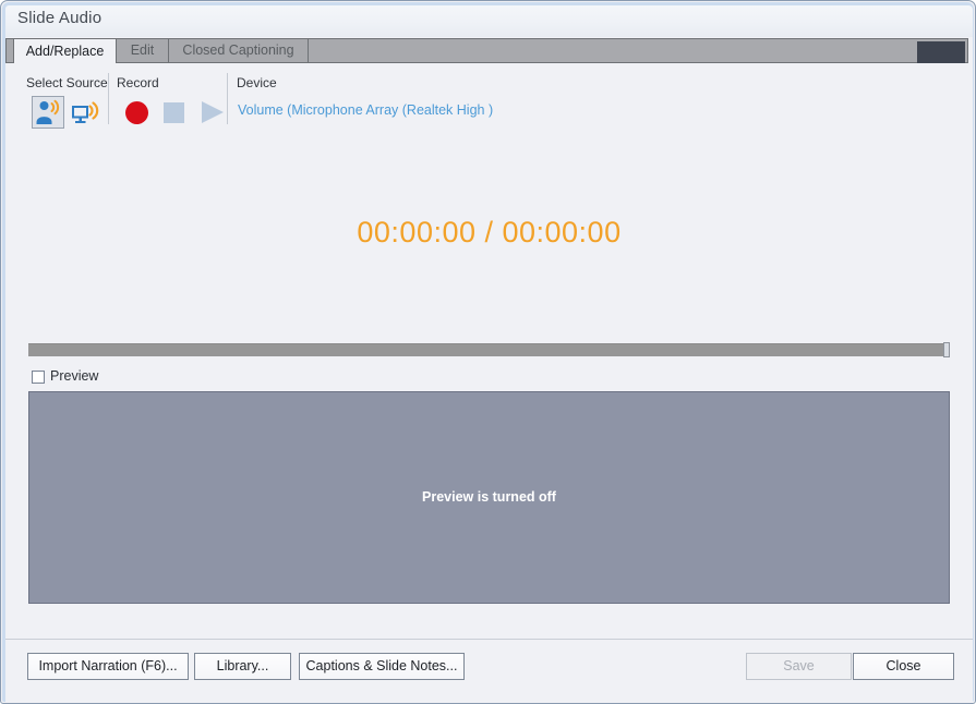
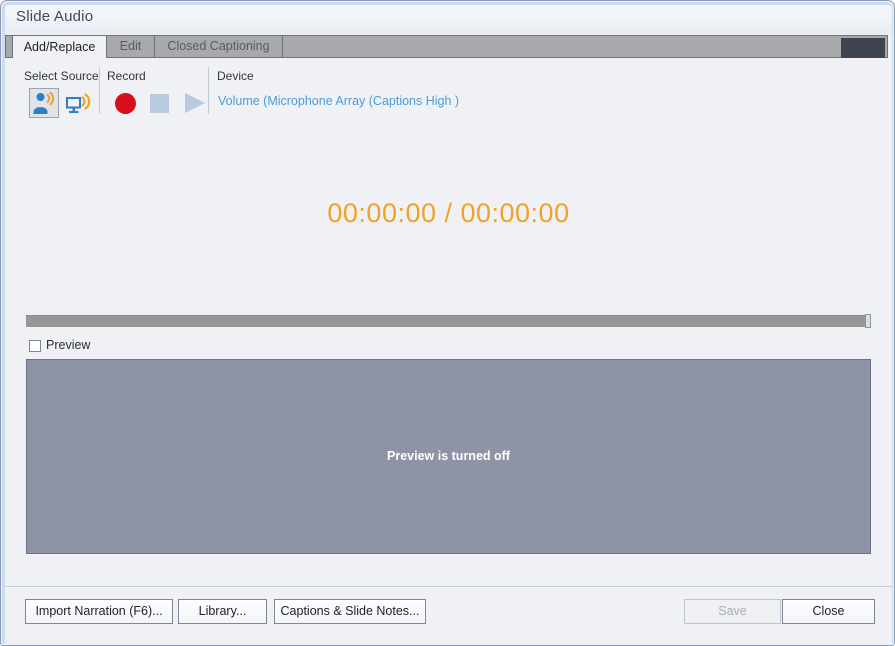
  Slide Audio
  Add/Replace
  Edit
  Closed Captioning
  Select Source
  Record
  Device
- Volume (Microphone Array (Realtek High )
+ Volume (Microphone Array (Captions High )
  00:00:00 / 00:00:00
  Preview
  Preview is turned off
  Import Narration (F6)...
  Library...
  Captions & Slide Notes...
  Save
  Close
